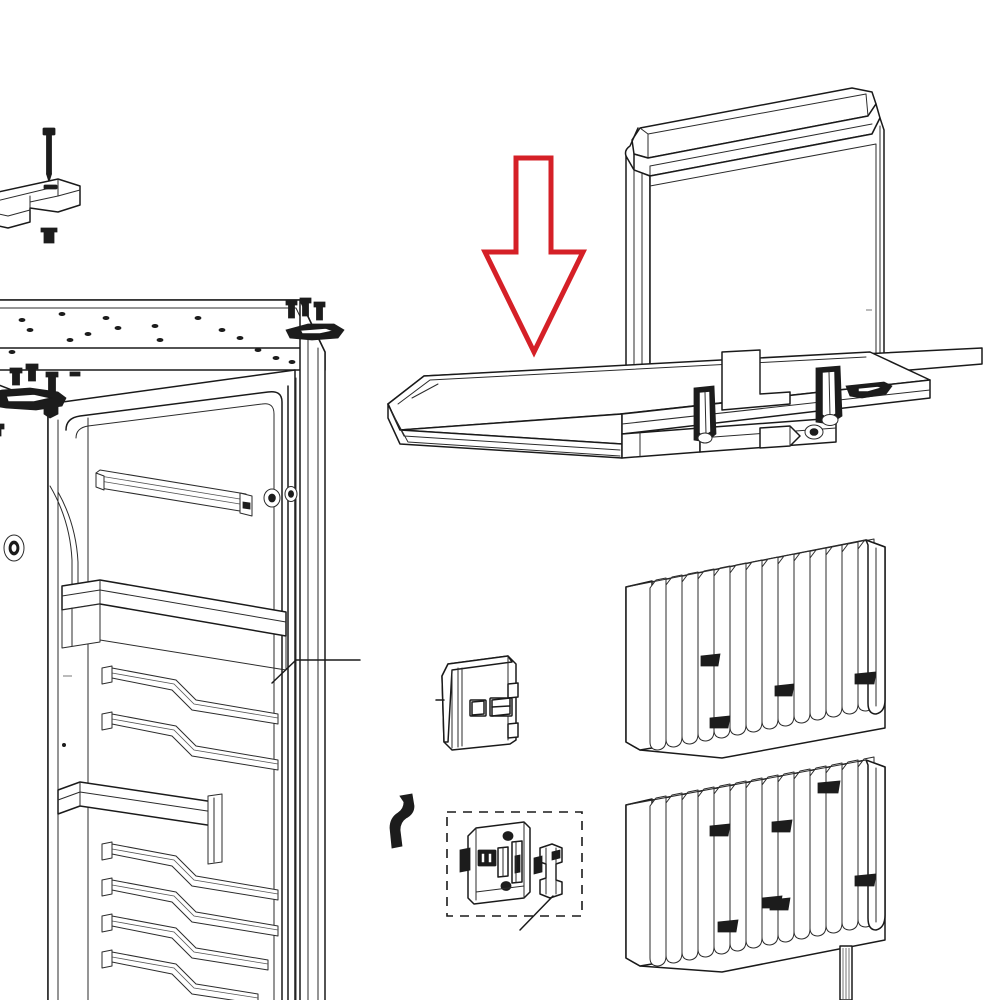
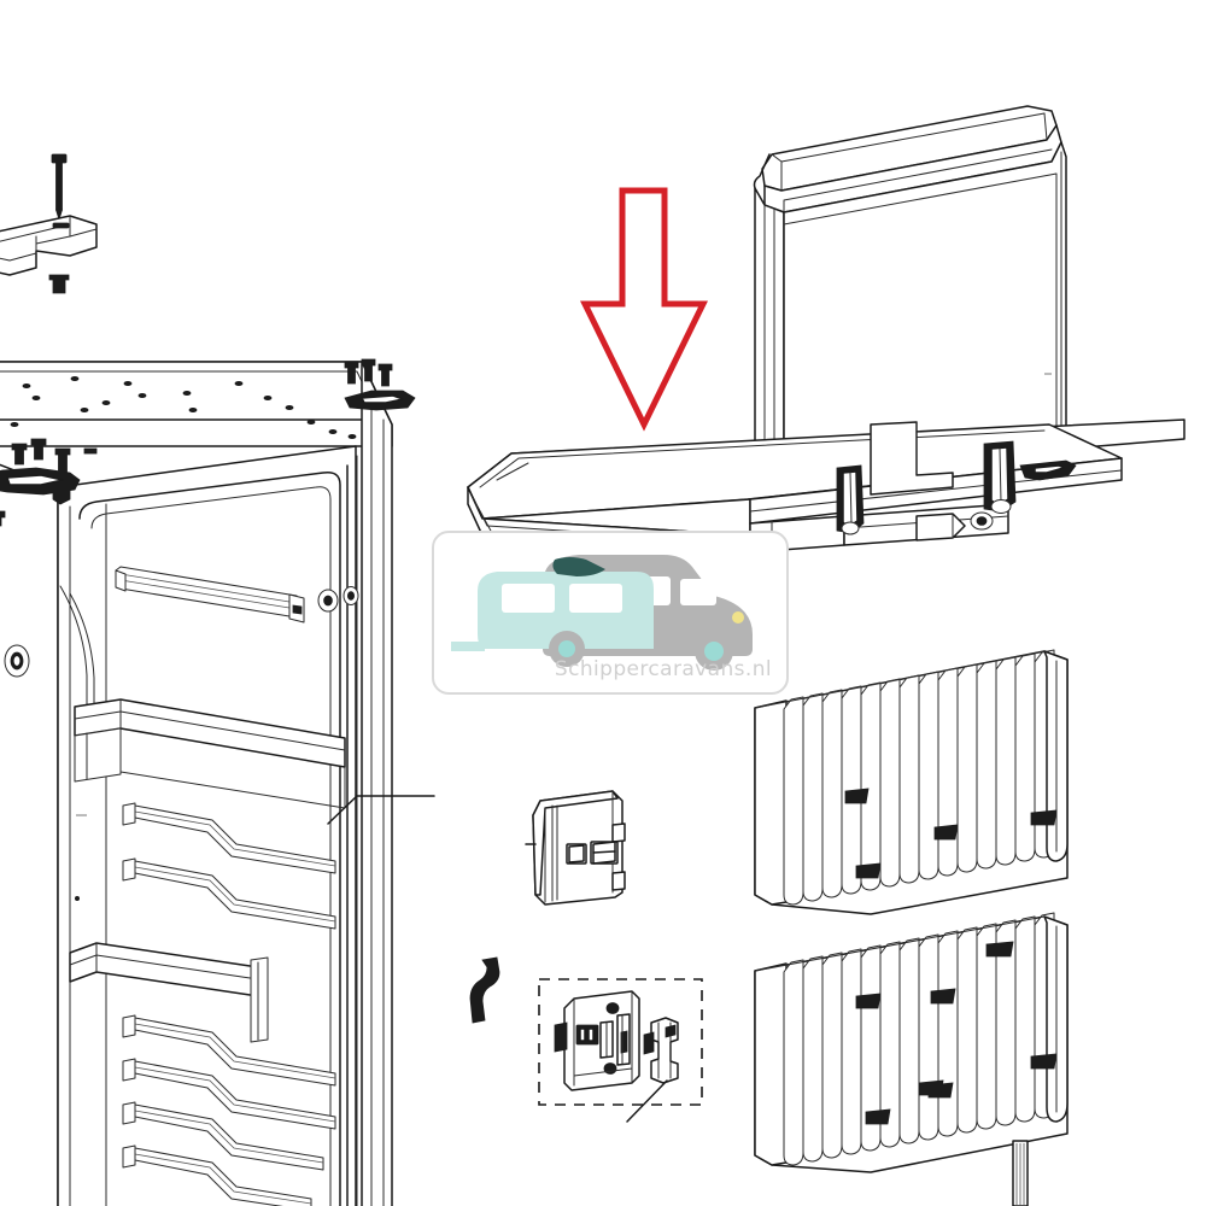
+ Schippercaravans.nl
